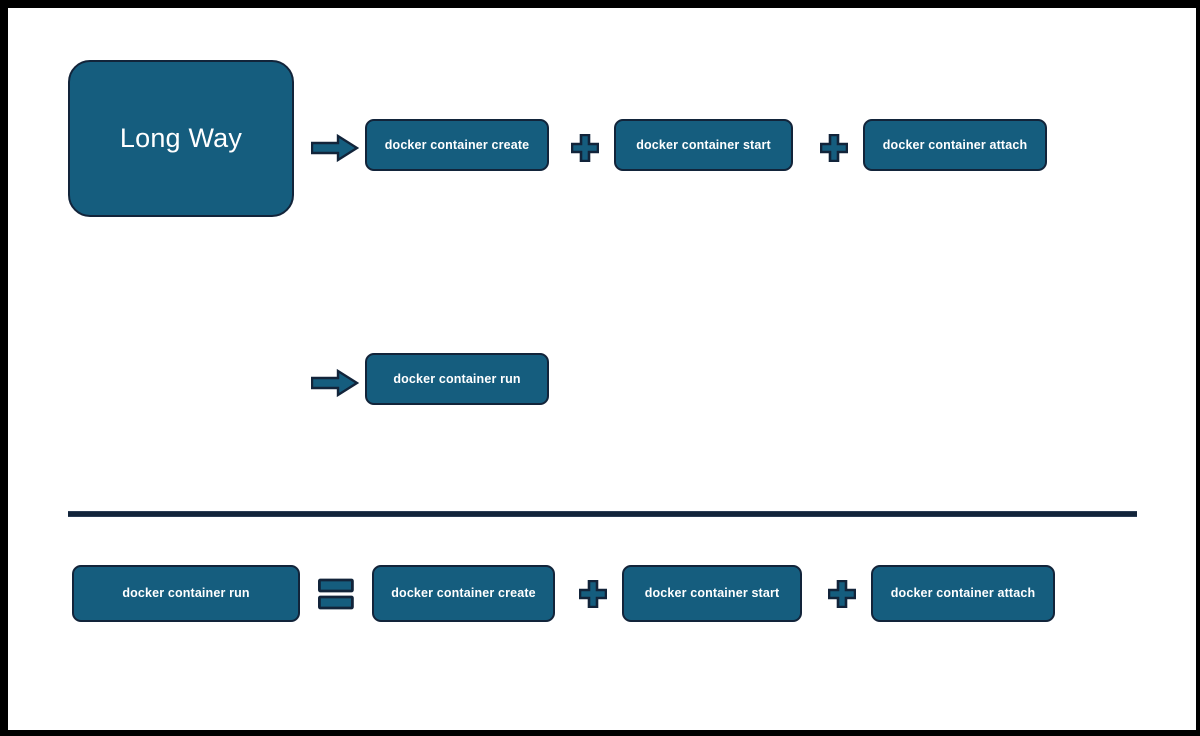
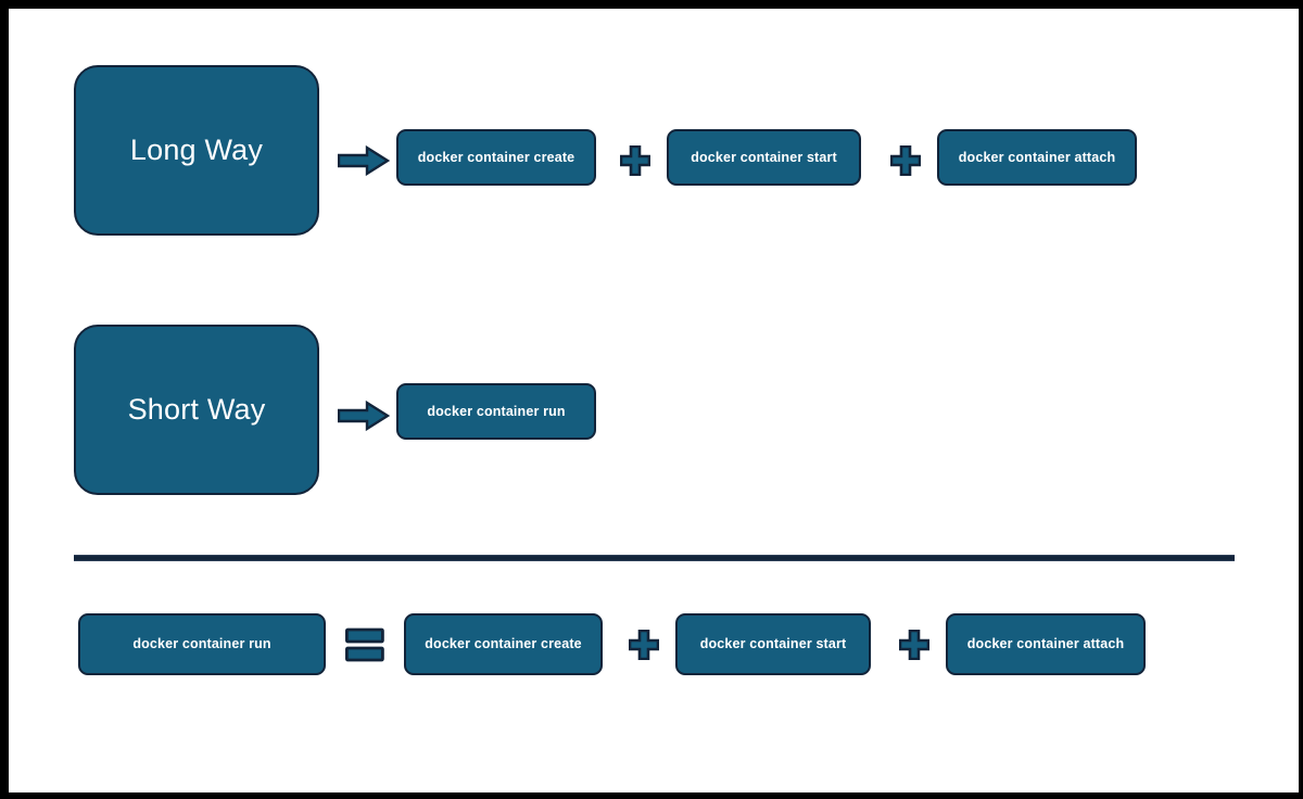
  Long Way
  docker container create
  docker container start
  docker container attach
+ Short Way
  docker container run
  docker container run
  docker container create
  docker container start
  docker container attach
